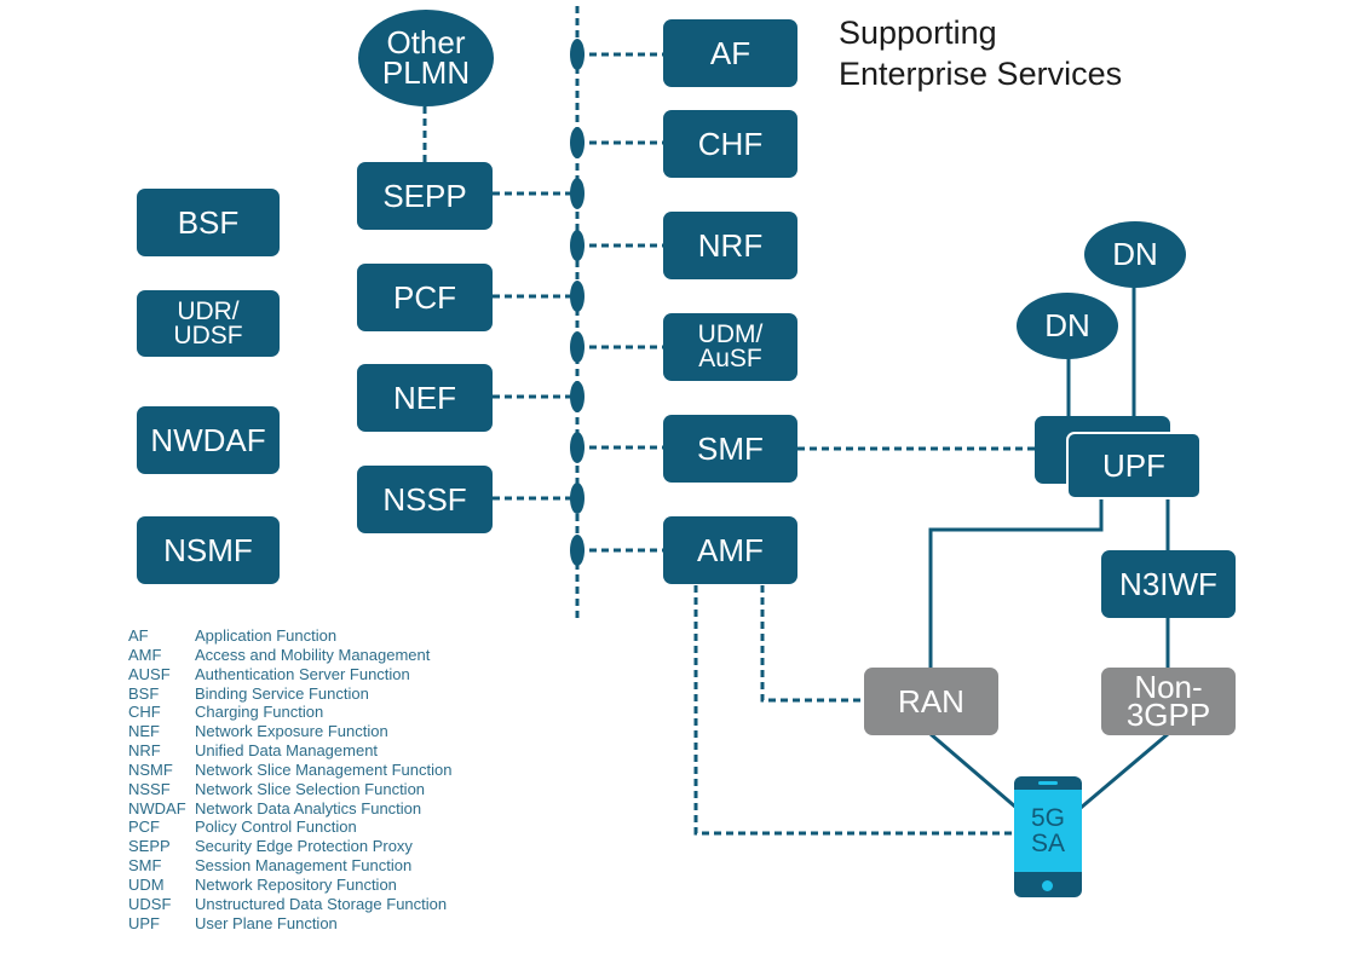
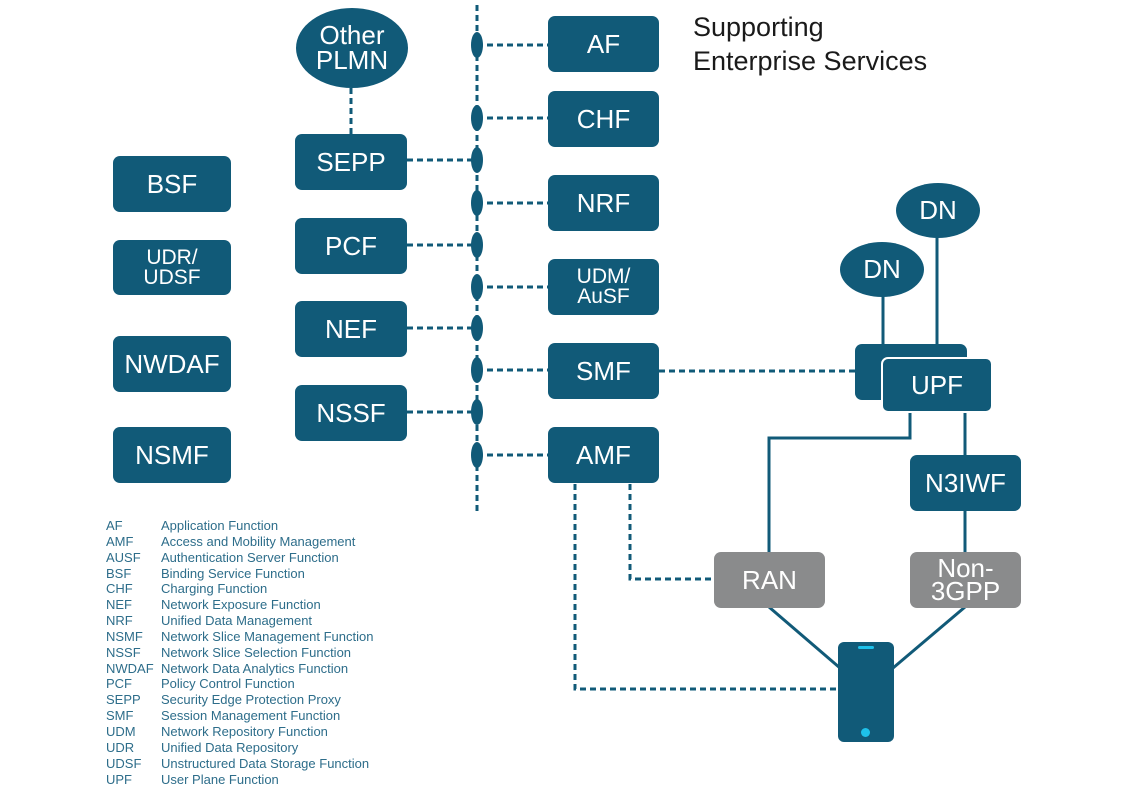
  Supporting
  Enterprise Services
  BSF
  UDR/
  UDSF
  NWDAF
  NSMF
  Other
  PLMN
  SEPP
  PCF
  NEF
  NSSF
  AF
  CHF
  NRF
  UDM/
  AuSF
  SMF
  AMF
  DN
  DN
  UPF
  N3IWF
  RAN
  Non-
  3GPP
- 5G
- SA
  AF
  Application Function
  AMF
  Access and Mobility Management
  AUSF
  Authentication Server Function
  BSF
  Binding Service Function
  CHF
  Charging Function
  NEF
  Network Exposure Function
  NRF
  Unified Data Management
  NSMF
  Network Slice Management Function
  NSSF
  Network Slice Selection Function
  NWDAF
  Network Data Analytics Function
  PCF
  Policy Control Function
  SEPP
  Security Edge Protection Proxy
  SMF
  Session Management Function
  UDM
  Network Repository Function
+ UDR
+ Unified Data Repository
  UDSF
  Unstructured Data Storage Function
  UPF
  User Plane Function
